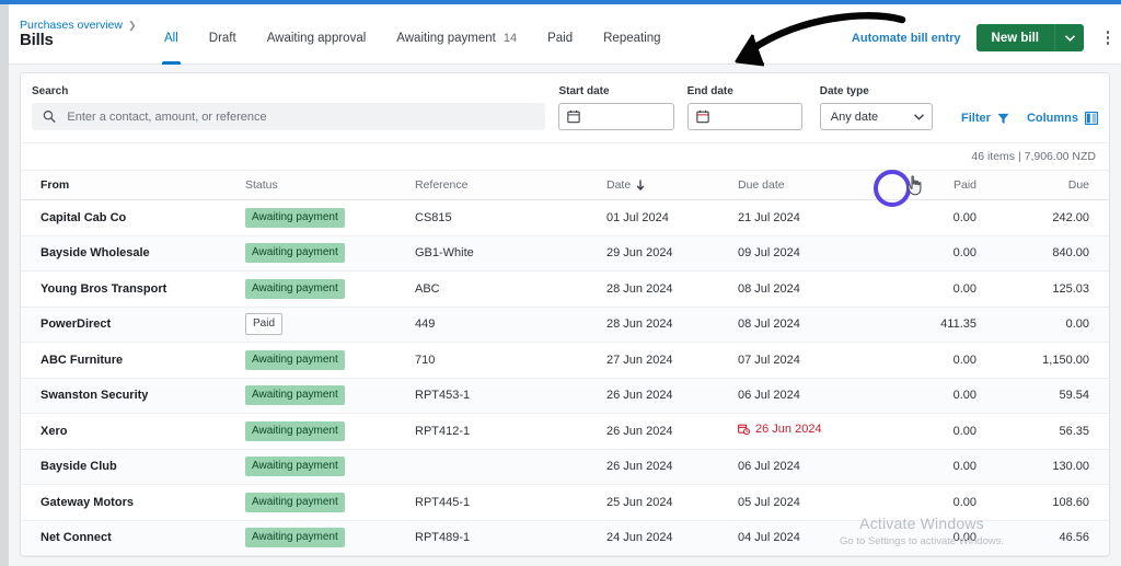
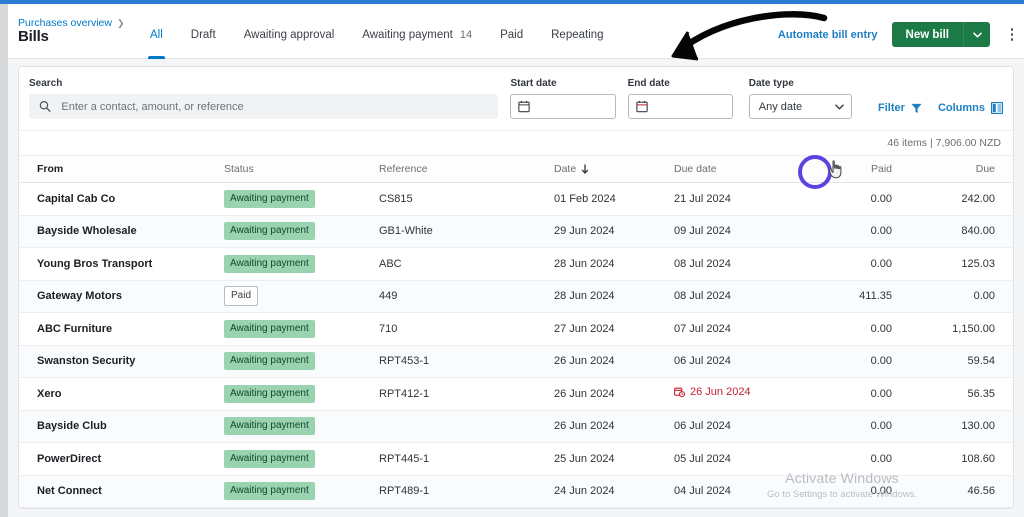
  Purchases overview
  ❯
  Bills
  All
  Draft
  Awaiting approval
  Awaiting payment
  14
  Paid
  Repeating
  Automate bill entry
  New bill
  Search
  Enter a contact, amount, or reference
  Start date
  End date
  Date type
  Any date
  Filter
  Columns
  46 items | 7,906.00 NZD
  From	Status	Reference	Date	Due date	Paid	Due
- Capital Cab Co	Awaiting payment	CS815	01 Jul 2024	21 Jul 2024	0.00	242.00
+ Capital Cab Co	Awaiting payment	CS815	01 Feb 2024	21 Jul 2024	0.00	242.00
  Bayside Wholesale	Awaiting payment	GB1-White	29 Jun 2024	09 Jul 2024	0.00	840.00
  Young Bros Transport	Awaiting payment	ABC	28 Jun 2024	08 Jul 2024	0.00	125.03
- PowerDirect	Paid	449	28 Jun 2024	08 Jul 2024	411.35	0.00
+ Gateway Motors	Paid	449	28 Jun 2024	08 Jul 2024	411.35	0.00
  ABC Furniture	Awaiting payment	710	27 Jun 2024	07 Jul 2024	0.00	1,150.00
  Swanston Security	Awaiting payment	RPT453-1	26 Jun 2024	06 Jul 2024	0.00	59.54
  Xero	Awaiting payment	RPT412-1	26 Jun 2024	26 Jun 2024	0.00	56.35
  Bayside Club	Awaiting payment		26 Jun 2024	06 Jul 2024	0.00	130.00
- Gateway Motors	Awaiting payment	RPT445-1	25 Jun 2024	05 Jul 2024	0.00	108.60
+ PowerDirect	Awaiting payment	RPT445-1	25 Jun 2024	05 Jul 2024	0.00	108.60
  Net Connect	Awaiting payment	RPT489-1	24 Jun 2024	04 Jul 2024	0.00	46.56
  Activate Windows
  Go to Settings to activate Windows.
